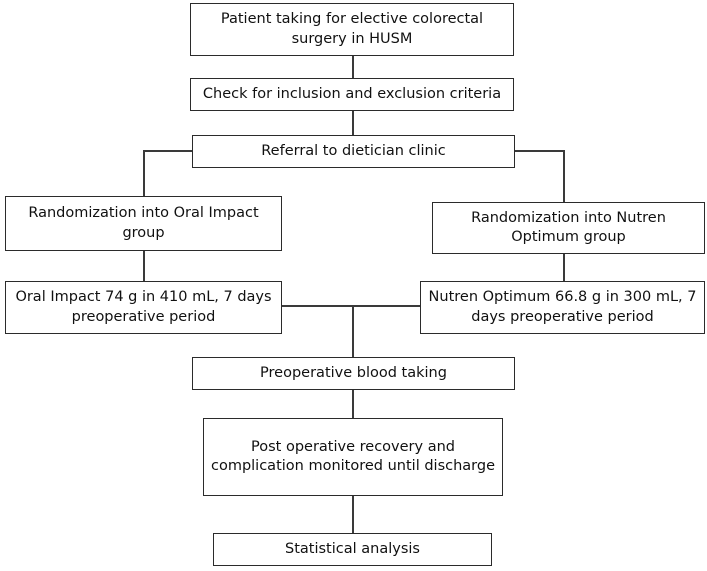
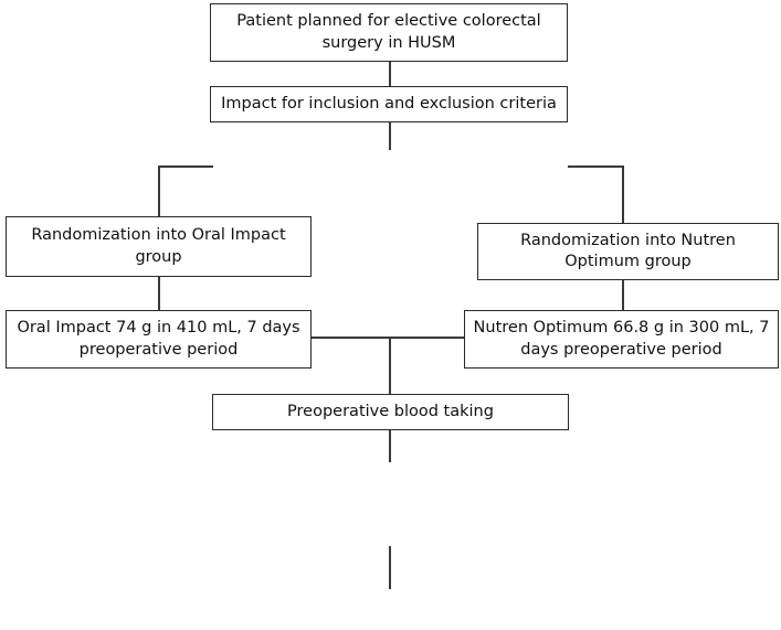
- Patient taking for elective colorectal surgery in HUSM
+ Patient planned for elective colorectal surgery in HUSM
- Check for inclusion and exclusion criteria
+ Impact for inclusion and exclusion criteria
- Referral to dietician clinic
  Randomization into Oral Impact group
  Randomization into Nutren Optimum group
  Oral Impact 74 g in 410 mL, 7 days preoperative period
  Nutren Optimum 66.8 g in 300 mL, 7 days preoperative period
  Preoperative blood taking
- Post operative recovery and complication monitored until discharge
- Statistical analysis
